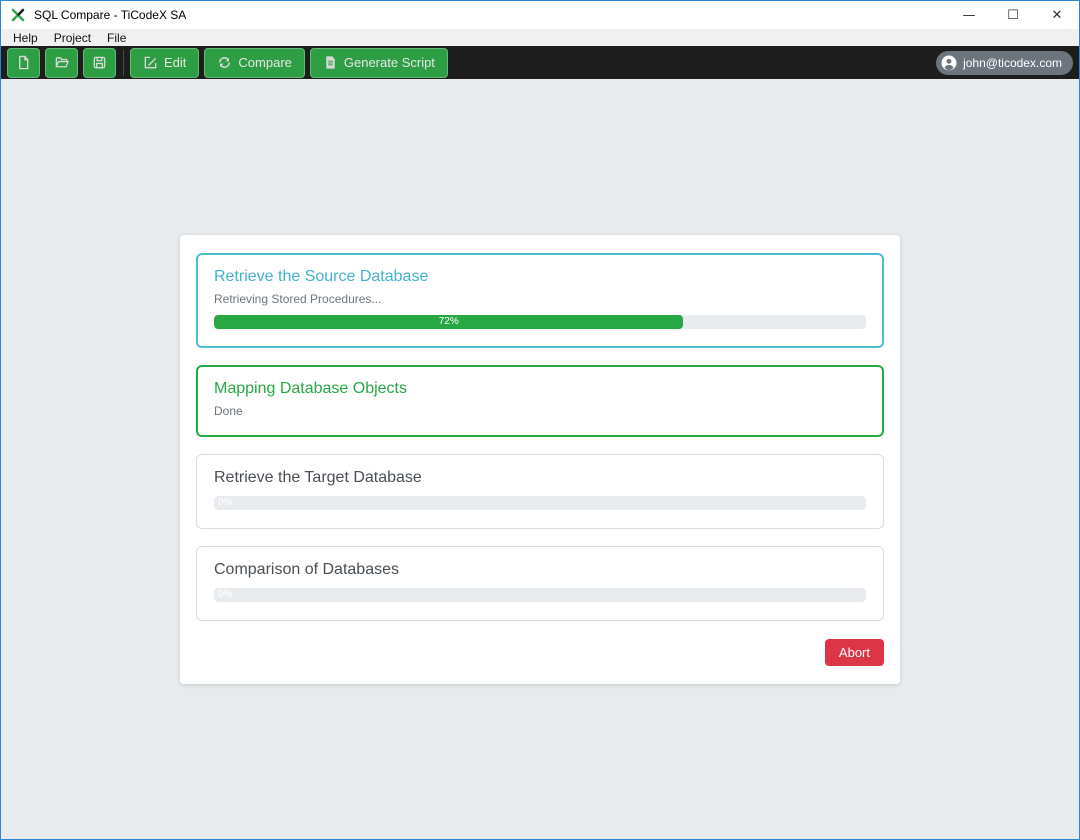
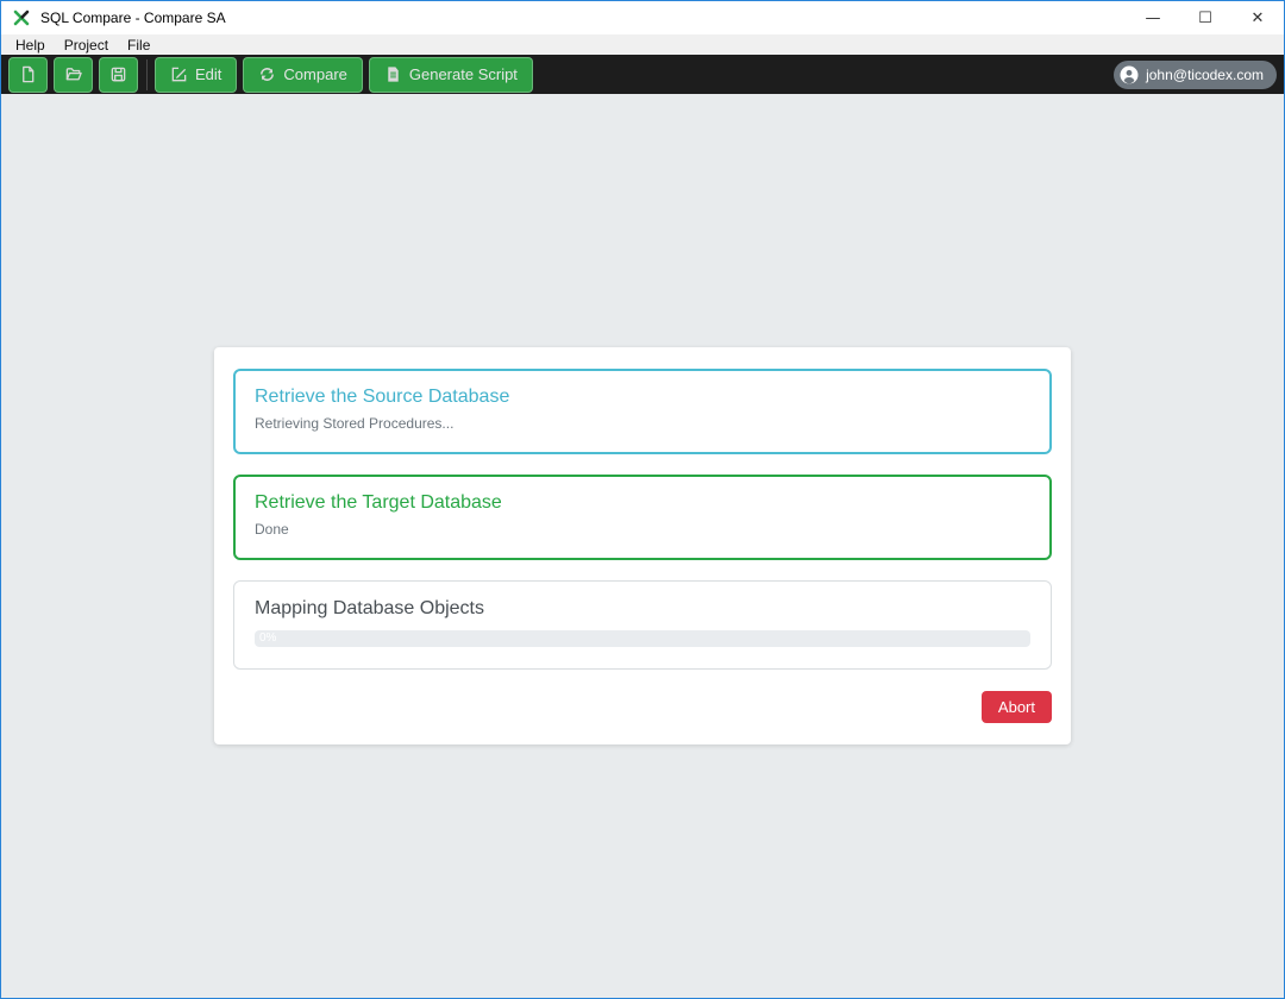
- SQL Compare - TiCodeX SA
+ SQL Compare - Compare SA
  —
  ☐
  ✕
  Help
  Project
  File
  Edit
  Compare
  Generate Script
  john@ticodex.com
  Retrieve the Source Database
  Retrieving Stored Procedures...
- 72%
- Mapping Database Objects
+ Retrieve the Target Database
  Done
- Retrieve the Target Database
+ Mapping Database Objects
- Comparison of Databases
  Abort
